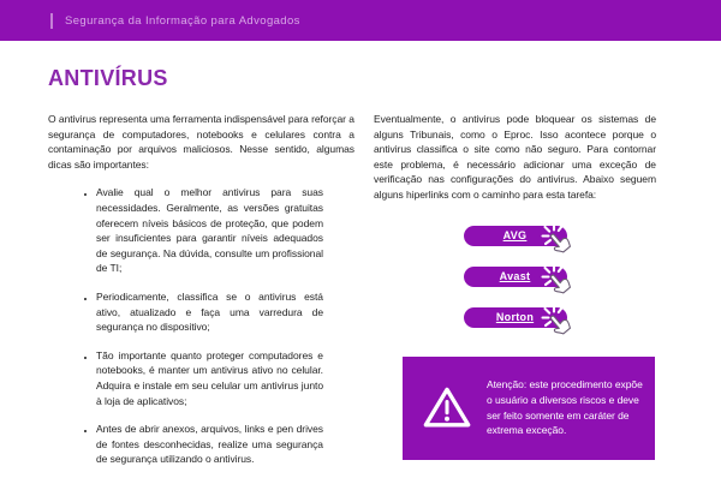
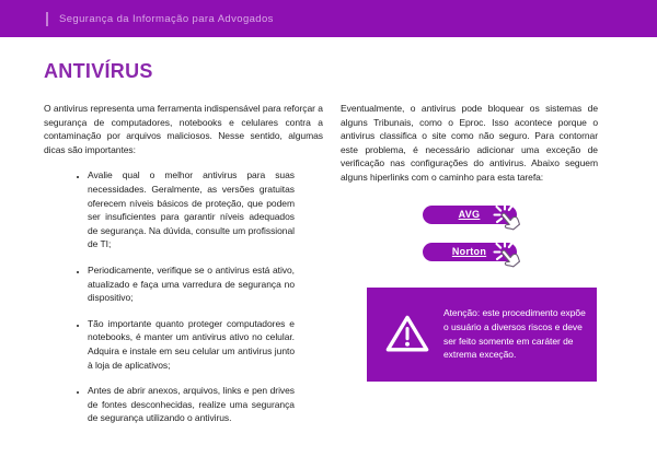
  Segurança da Informação para Advogados
  ANTIVÍRUS
  O antivirus representa uma ferramenta indispensável para reforçar a segurança de computadores, notebooks e celulares contra a contaminação por arquivos maliciosos. Nesse sentido, algumas dicas são importantes:
  Avalie qual o melhor antivirus para suas necessidades. Geralmente, as versões gratuitas oferecem níveis básicos de proteção, que podem ser insuficientes para garantir níveis adequados de segurança. Na dúvida, consulte um profissional de TI;
- Periodicamente, classifica se o antivirus está ativo, atualizado e faça uma varredura de segurança no dispositivo;
+ Periodicamente, verifique se o antivirus está ativo, atualizado e faça uma varredura de segurança no dispositivo;
  Tão importante quanto proteger computadores e notebooks, é manter um antivirus ativo no celular. Adquira e instale em seu celular um antivirus junto à loja de aplicativos;
  Antes de abrir anexos, arquivos, links e pen drives de fontes desconhecidas, realize uma segurança de segurança utilizando o antivirus.
  Eventualmente, o antivirus pode bloquear os sistemas de alguns Tribunais, como o Eproc. Isso acontece porque o antivirus classifica o site como não seguro. Para contornar este problema, é necessário adicionar uma exceção de verificação nas configurações do antivirus. Abaixo seguem alguns hiperlinks com o caminho para esta tarefa:
  AVG
- Avast
  Norton
  Atenção: este procedimento expõe o usuário a diversos riscos e deve ser feito somente em caráter de extrema exceção.
